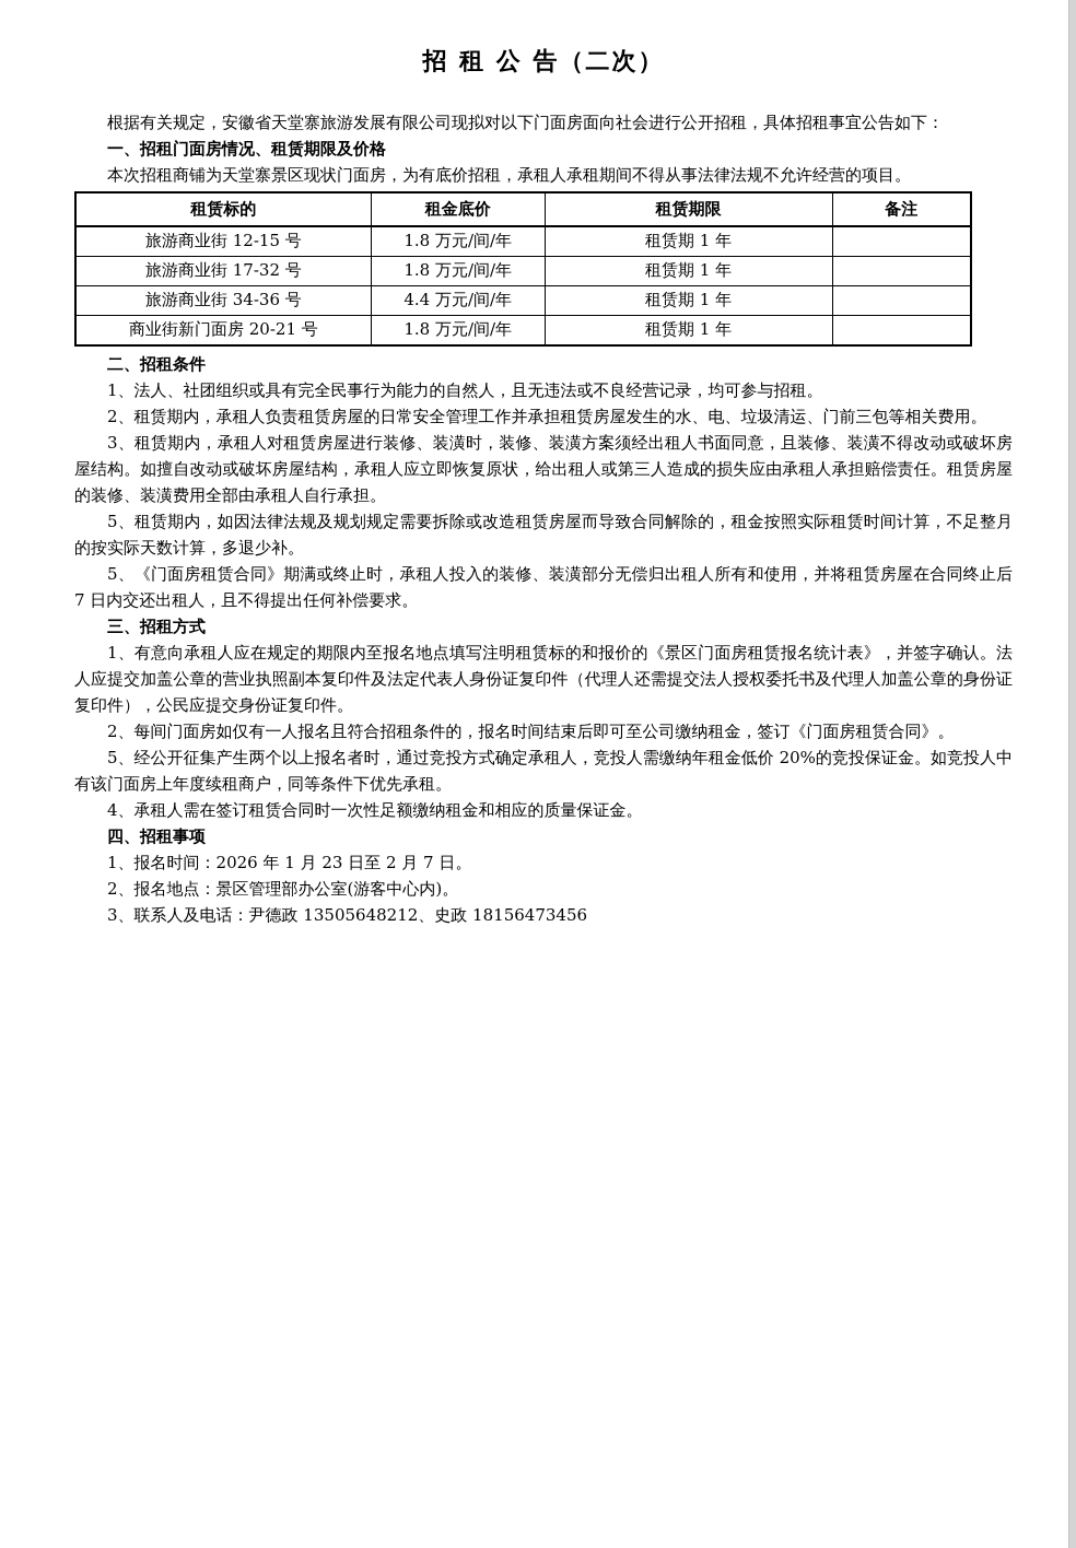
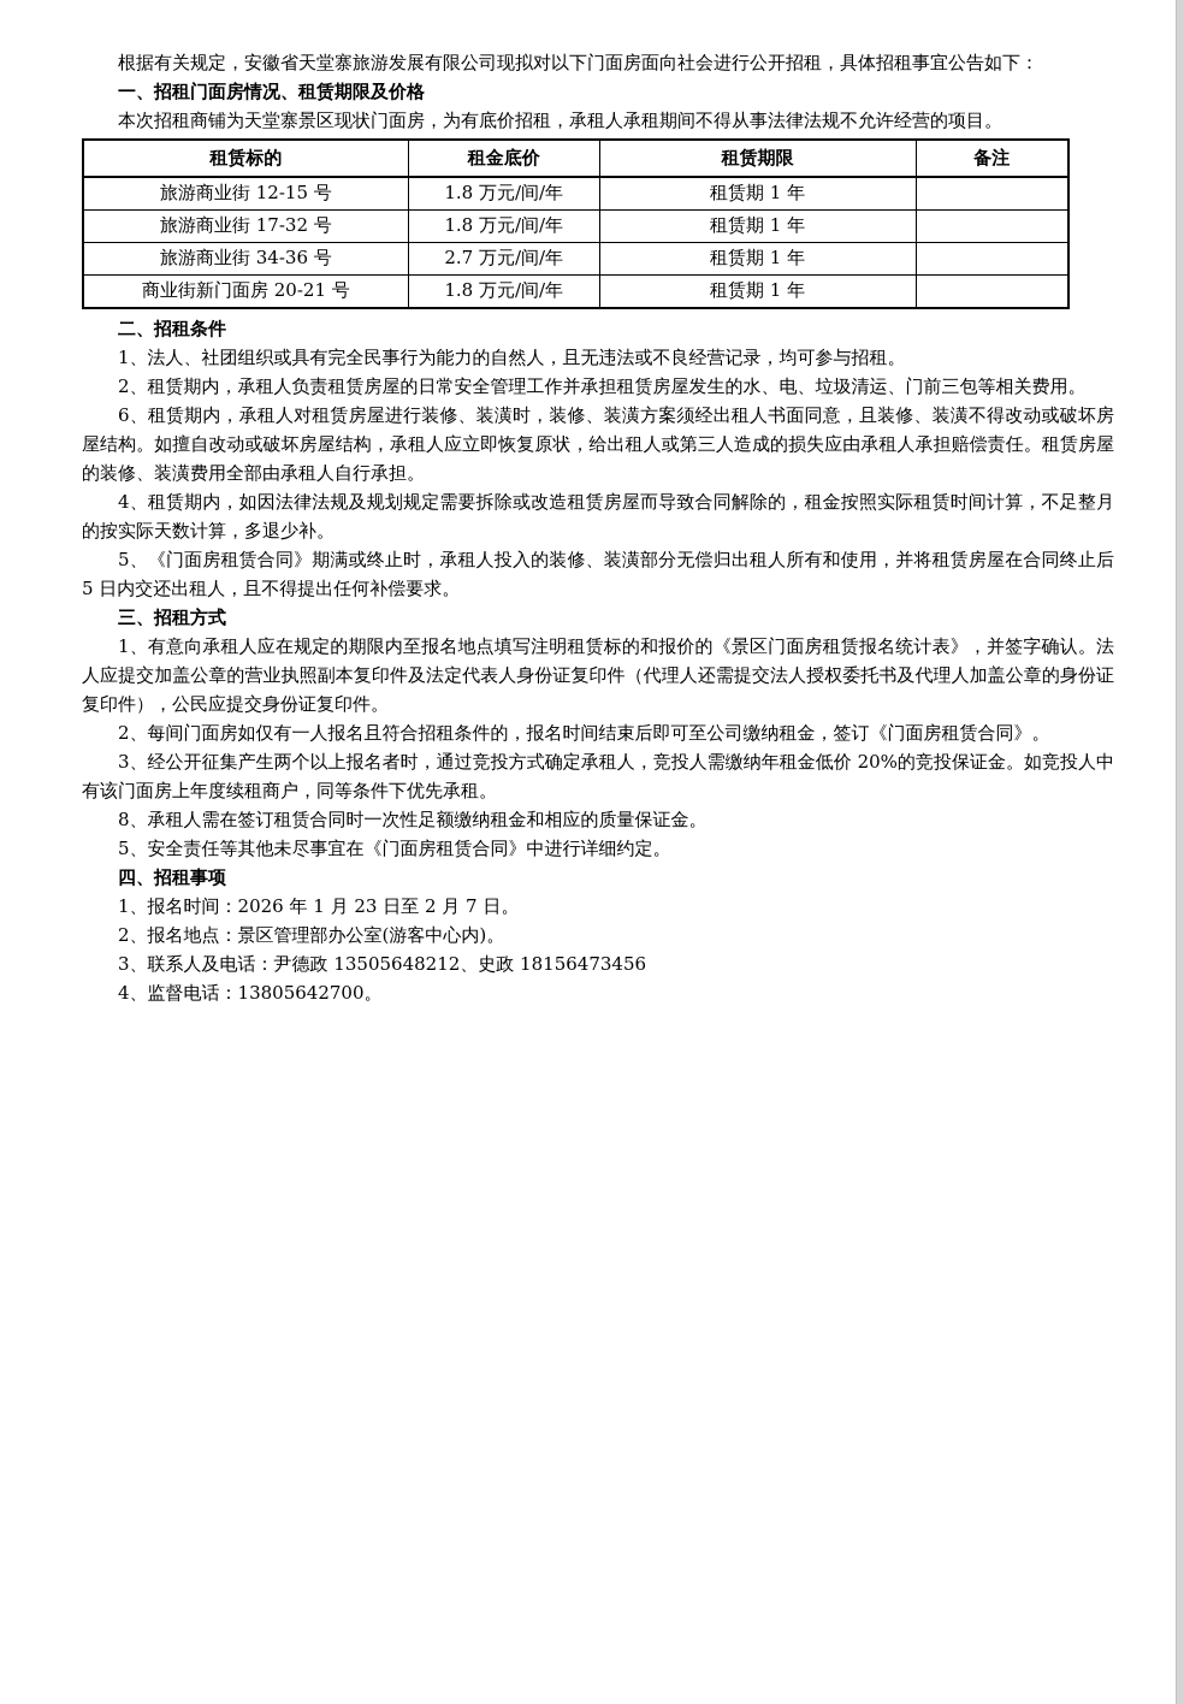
- 招 租 公 告（二次）
  根据有关规定，安徽省天堂寨旅游发展有限公司现拟对以下门面房面向社会进行公开招租，具体招租事宜公告如下：
  一、招租门面房情况、租赁期限及价格
  本次招租商铺为天堂寨景区现状门面房，为有底价招租，承租人承租期间不得从事法律法规不允许经营的项目。
  租赁标的	租金底价	租赁期限	备注
  旅游商业街 12-15 号	1.8 万元/间/年	租赁期 1 年
  旅游商业街 17-32 号	1.8 万元/间/年	租赁期 1 年
- 旅游商业街 34-36 号	4.4 万元/间/年	租赁期 1 年
+ 旅游商业街 34-36 号	2.7 万元/间/年	租赁期 1 年
  商业街新门面房 20-21 号	1.8 万元/间/年	租赁期 1 年
  二、招租条件
  1、法人、社团组织或具有完全民事行为能力的自然人，且无违法或不良经营记录，均可参与招租。
  2、租赁期内，承租人负责租赁房屋的日常安全管理工作并承担租赁房屋发生的水、电、垃圾清运、门前三包等相关费用。
- 3、租赁期内，承租人对租赁房屋进行装修、装潢时，装修、装潢方案须经出租人书面同意，且装修、装潢不得改动或破坏房屋结构。如擅自改动或破坏房屋结构，承租人应立即恢复原状，给出租人或第三人造成的损失应由承租人承担赔偿责任。租赁房屋的装修、装潢费用全部由承租人自行承担。
+ 6、租赁期内，承租人对租赁房屋进行装修、装潢时，装修、装潢方案须经出租人书面同意，且装修、装潢不得改动或破坏房屋结构。如擅自改动或破坏房屋结构，承租人应立即恢复原状，给出租人或第三人造成的损失应由承租人承担赔偿责任。租赁房屋的装修、装潢费用全部由承租人自行承担。
- 5、租赁期内，如因法律法规及规划规定需要拆除或改造租赁房屋而导致合同解除的，租金按照实际租赁时间计算，不足整月的按实际天数计算，多退少补。
+ 4、租赁期内，如因法律法规及规划规定需要拆除或改造租赁房屋而导致合同解除的，租金按照实际租赁时间计算，不足整月的按实际天数计算，多退少补。
- 5、《门面房租赁合同》期满或终止时，承租人投入的装修、装潢部分无偿归出租人所有和使用，并将租赁房屋在合同终止后 7 日内交还出租人，且不得提出任何补偿要求。
+ 5、《门面房租赁合同》期满或终止时，承租人投入的装修、装潢部分无偿归出租人所有和使用，并将租赁房屋在合同终止后 5 日内交还出租人，且不得提出任何补偿要求。
  三、招租方式
  1、有意向承租人应在规定的期限内至报名地点填写注明租赁标的和报价的《景区门面房租赁报名统计表》，并签字确认。法人应提交加盖公章的营业执照副本复印件及法定代表人身份证复印件（代理人还需提交法人授权委托书及代理人加盖公章的身份证复印件），公民应提交身份证复印件。
  2、每间门面房如仅有一人报名且符合招租条件的，报名时间结束后即可至公司缴纳租金，签订《门面房租赁合同》。
- 5、经公开征集产生两个以上报名者时，通过竞投方式确定承租人，竞投人需缴纳年租金低价 20%的竞投保证金。如竞投人中有该门面房上年度续租商户，同等条件下优先承租。
+ 3、经公开征集产生两个以上报名者时，通过竞投方式确定承租人，竞投人需缴纳年租金低价 20%的竞投保证金。如竞投人中有该门面房上年度续租商户，同等条件下优先承租。
- 4、承租人需在签订租赁合同时一次性足额缴纳租金和相应的质量保证金。
+ 8、承租人需在签订租赁合同时一次性足额缴纳租金和相应的质量保证金。
+ 5、安全责任等其他未尽事宜在《门面房租赁合同》中进行详细约定。
  四、招租事项
  1、报名时间：2026 年 1 月 23 日至 2 月 7 日。
  2、报名地点：景区管理部办公室(游客中心内)。
  3、联系人及电话：尹德政 13505648212、史政 18156473456
+ 4、监督电话：13805642700。
